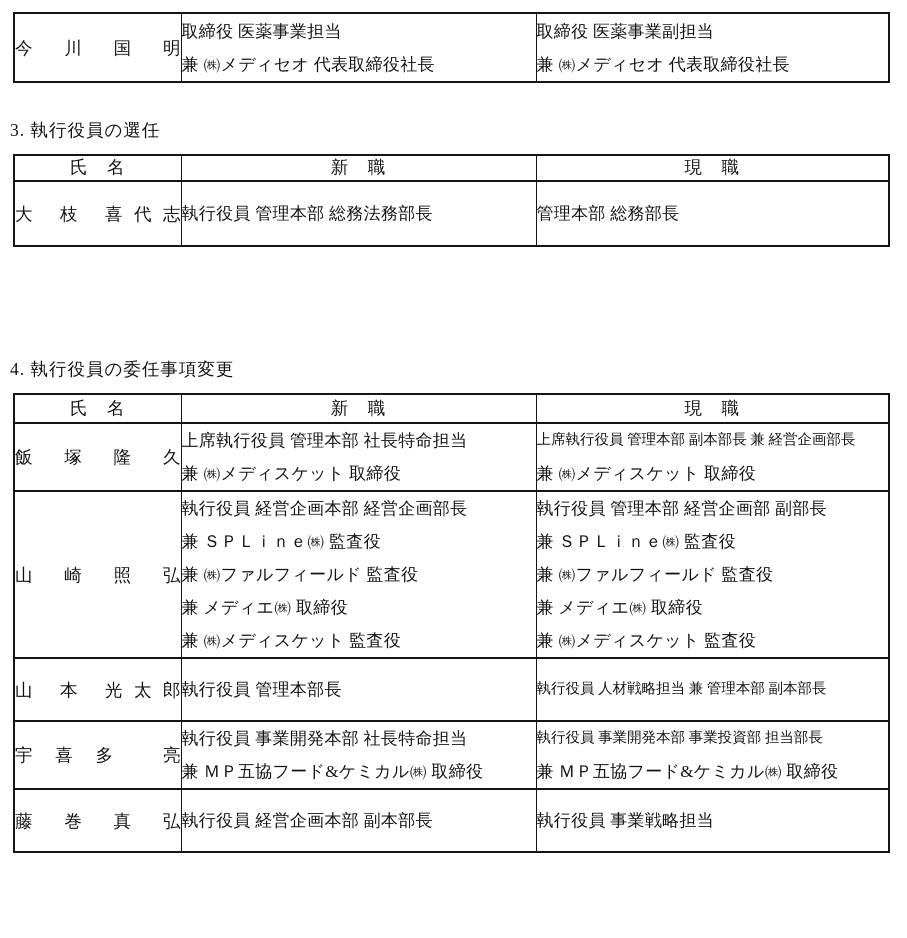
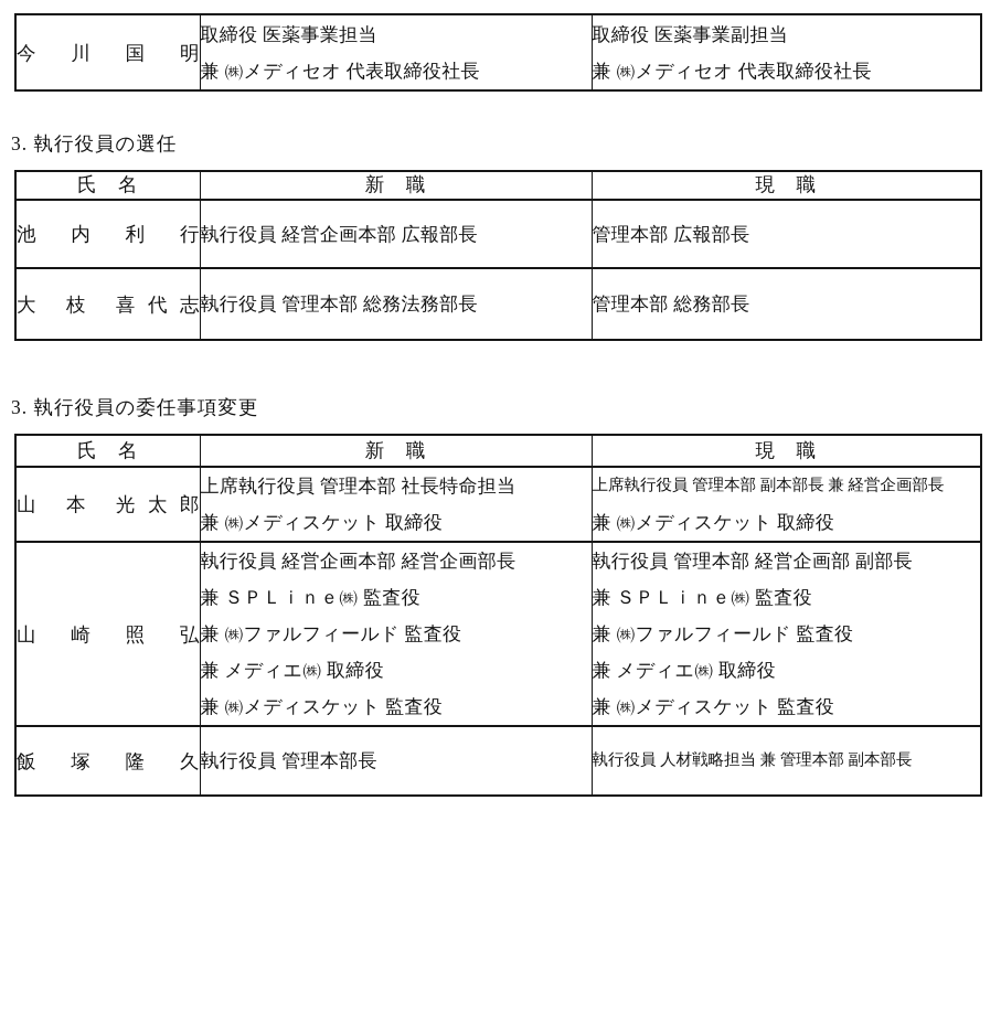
  今 川 国 明	取締役 医薬事業担当 兼 ㈱メディセオ 代表取締役社長	取締役 医薬事業副担当 兼 ㈱メディセオ 代表取締役社長
  3. 執行役員の選任
  氏 名	新 職	現 職
+ 池 内 利 行	執行役員 経営企画本部 広報部長	管理本部 広報部長
  大 枝 喜代志	執行役員 管理本部 総務法務部長	管理本部 総務部長
- 4. 執行役員の委任事項変更
+ 3. 執行役員の委任事項変更
  氏 名	新 職	現 職
- 飯 塚 隆 久	上席執行役員 管理本部 社長特命担当 兼 ㈱メディスケット 取締役	上席執行役員 管理本部 副本部長 兼 経営企画部長 兼 ㈱メディスケット 取締役
+ 山 本 光太郎	上席執行役員 管理本部 社長特命担当 兼 ㈱メディスケット 取締役	上席執行役員 管理本部 副本部長 兼 経営企画部長 兼 ㈱メディスケット 取締役
  山 崎 照 弘	執行役員 経営企画本部 経営企画部長 兼 ＳＰＬｉｎｅ㈱ 監査役 兼 ㈱ファルフィールド 監査役 兼 メディエ㈱ 取締役 兼 ㈱メディスケット 監査役	執行役員 管理本部 経営企画部 副部長 兼 ＳＰＬｉｎｅ㈱ 監査役 兼 ㈱ファルフィールド 監査役 兼 メディエ㈱ 取締役 兼 ㈱メディスケット 監査役
- 山 本 光太郎	執行役員 管理本部長	執行役員 人材戦略担当 兼 管理本部 副本部長
+ 飯 塚 隆 久	執行役員 管理本部長	執行役員 人材戦略担当 兼 管理本部 副本部長
- 宇喜多 亮	執行役員 事業開発本部 社長特命担当 兼 ＭＰ五協フード&ケミカル㈱ 取締役	執行役員 事業開発本部 事業投資部 担当部長 兼 ＭＰ五協フード&ケミカル㈱ 取締役
- 藤 巻 真 弘	執行役員 経営企画本部 副本部長	執行役員 事業戦略担当
